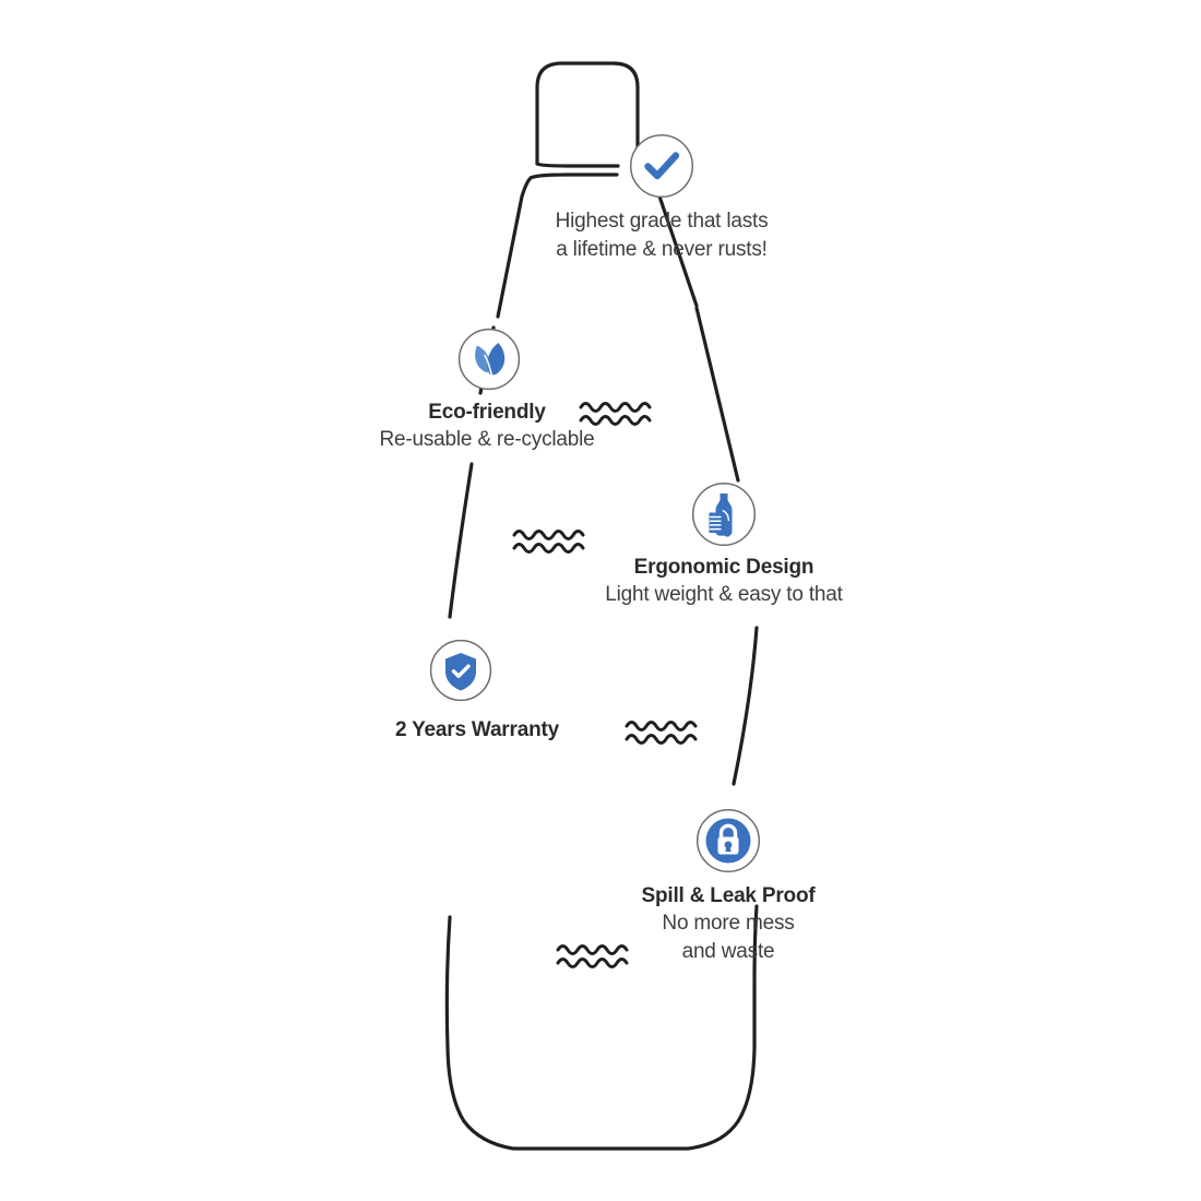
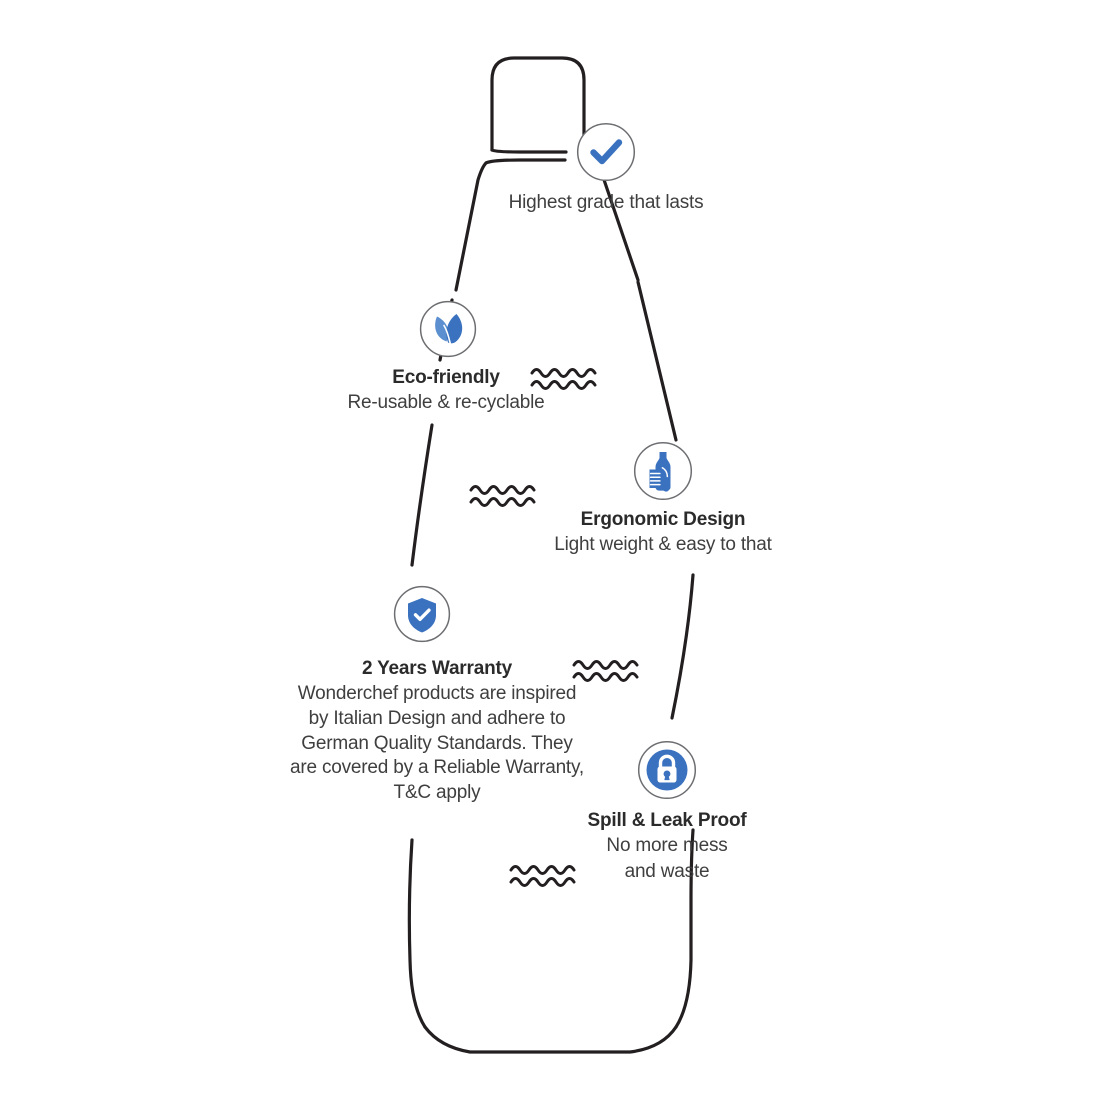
  Highest grade that lasts
- a lifetime & never rusts!
  Eco-friendly
  Re-usable & re-cyclable
  Ergonomic Design
  Light weight & easy to that
  2 Years Warranty
+ Wonderchef products are inspired by Italian Design and adhere to German Quality Standards. They are covered by a Reliable Warranty, T&C apply
  Spill & Leak Proof
  No more mess
  and waste
